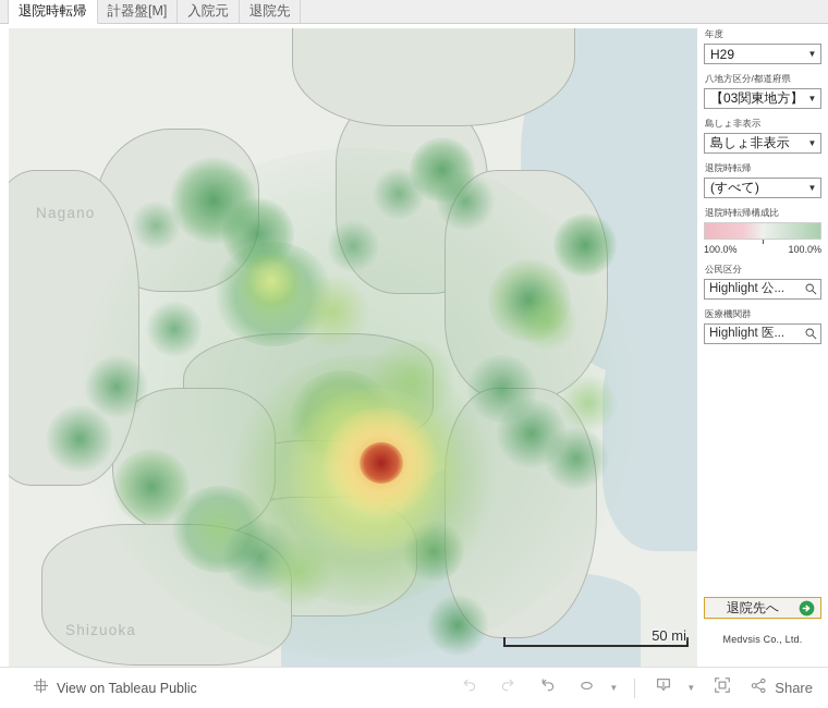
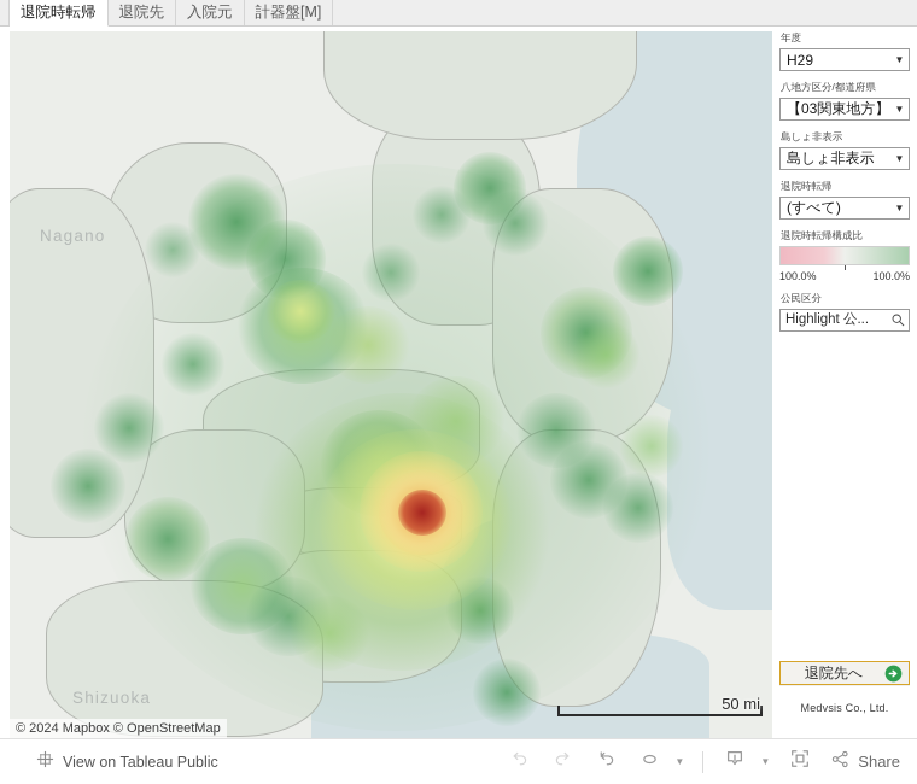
  退院時転帰
- 計器盤[M]
+ 退院先
  入院元
- 退院先
+ 計器盤[M]
  Nagano
  Shizuoka
  50 mi
+ © 2024 Mapbox © OpenStreetMap
  年度
  H29
  ▼
  八地方区分/都道府県
  【03関東地方】
  ▼
  島しょ非表示
  島しょ非表示
  ▼
  退院時転帰
  (すべて)
  ▼
  退院時転帰構成比
  100.0%
  100.0%
  公民区分
  Highlight 公...
- 医療機関群
- Highlight 医...
  退院先へ
  Medvsis Co., Ltd.
  View on Tableau Public
  ▼
  ▼
  Share
